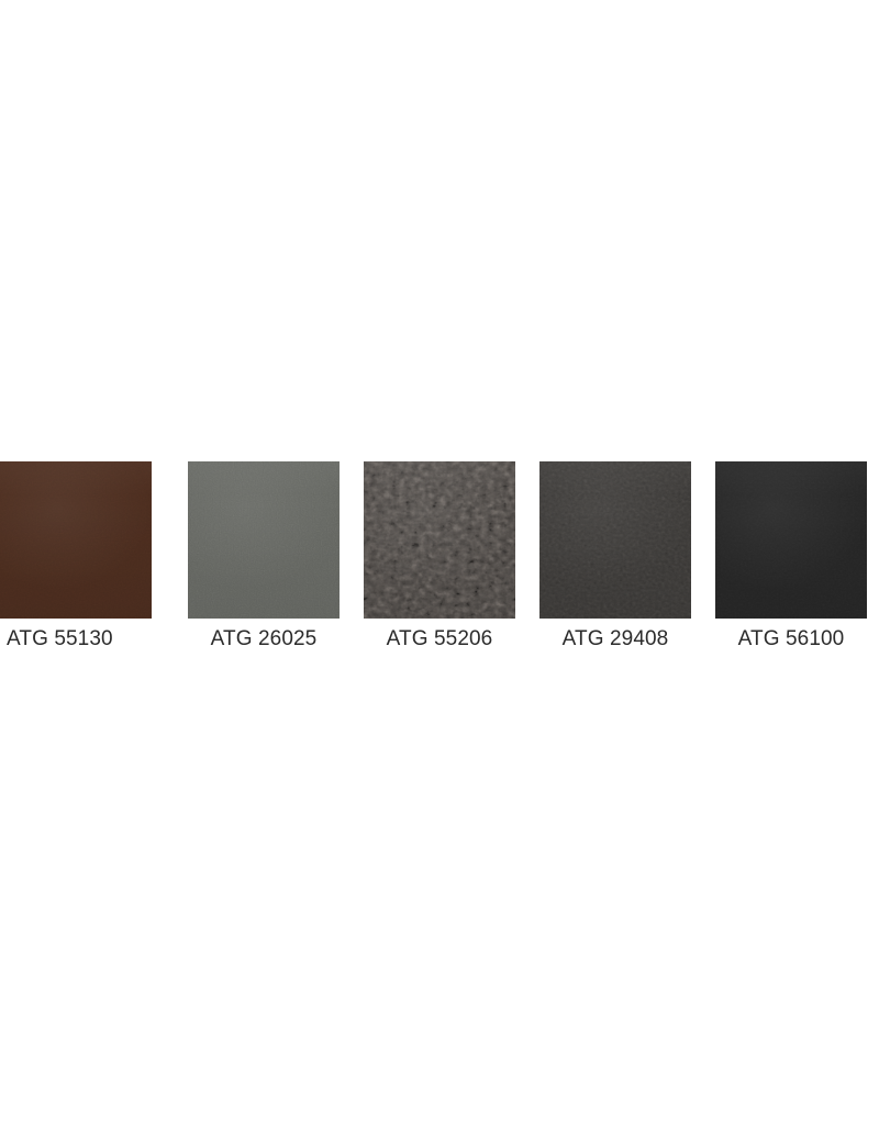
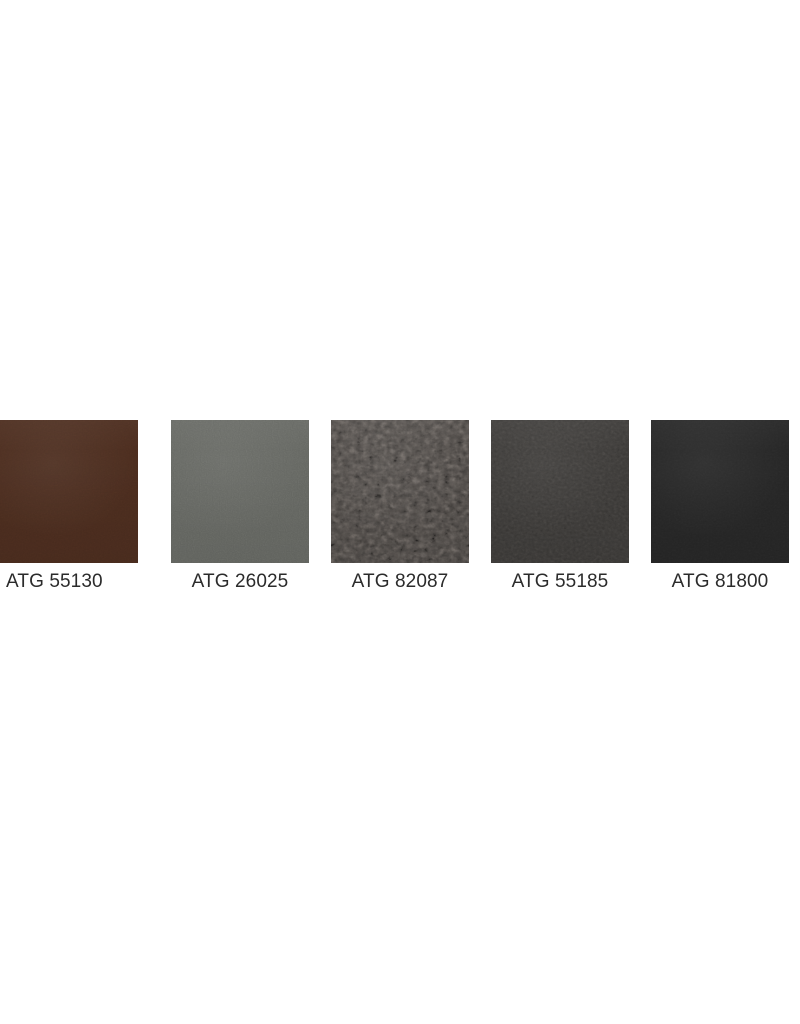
  ATG 55130
  ATG 26025
- ATG 55206
+ ATG 82087
- ATG 29408
+ ATG 55185
- ATG 56100
+ ATG 81800
